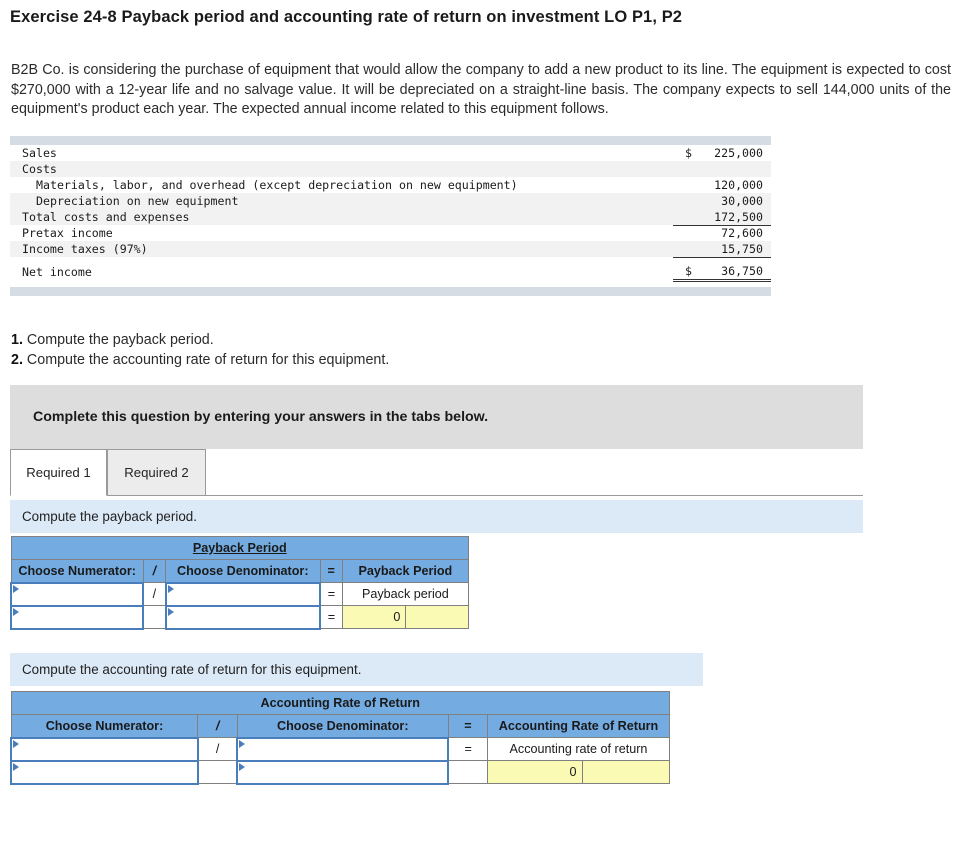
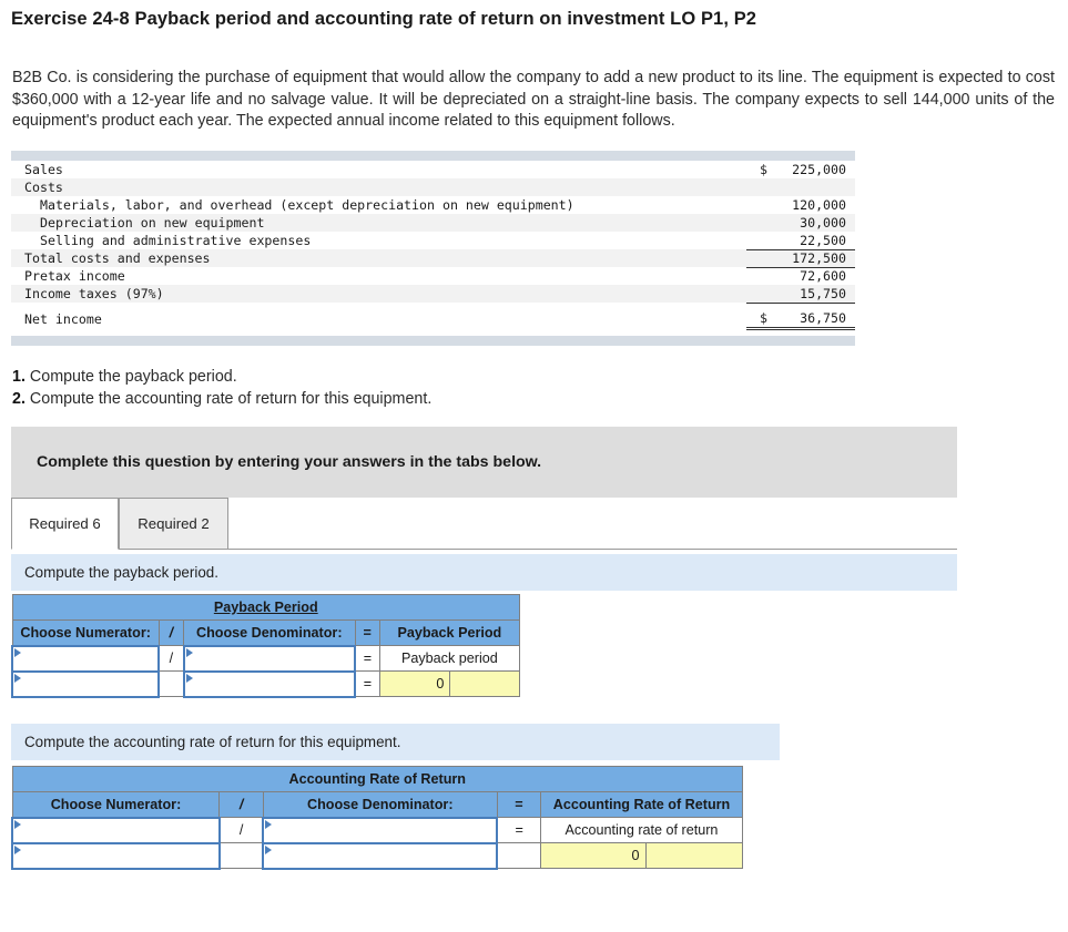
  Exercise 24-8 Payback period and accounting rate of return on investment LO P1, P2
- B2B Co. is considering the purchase of equipment that would allow the company to add a new product to its line. The equipment is expected to cost $270,000 with a 12-year life and no salvage value. It will be depreciated on a straight-line basis. The company expects to sell 144,000 units of the equipment's product each year. The expected annual income related to this equipment follows.
+ B2B Co. is considering the purchase of equipment that would allow the company to add a new product to its line. The equipment is expected to cost $360,000 with a 12-year life and no salvage value. It will be depreciated on a straight-line basis. The company expects to sell 144,000 units of the equipment's product each year. The expected annual income related to this equipment follows.
  Sales	$	225,000
  Costs
  Materials, labor, and overhead (except depreciation on new equipment)		120,000
  Depreciation on new equipment		30,000
+ Selling and administrative expenses		22,500
  Total costs and expenses		172,500
  Pretax income		72,600
  Income taxes (97%)		15,750
  Net income	$	36,750
  1. Compute the payback period.
  2. Compute the accounting rate of return for this equipment.
  Complete this question by entering your answers in the tabs below.
- Required 1
+ Required 6
  Required 2
  Compute the payback period.
  Payback Period
  Choose Numerator:	/	Choose Denominator:	=	Payback Period
  	/		=	Payback period
  			=	0
  Compute the accounting rate of return for this equipment.
  Accounting Rate of Return
  Choose Numerator:	/	Choose Denominator:	=	Accounting Rate of Return
  	/		=	Accounting rate of return
  				0
